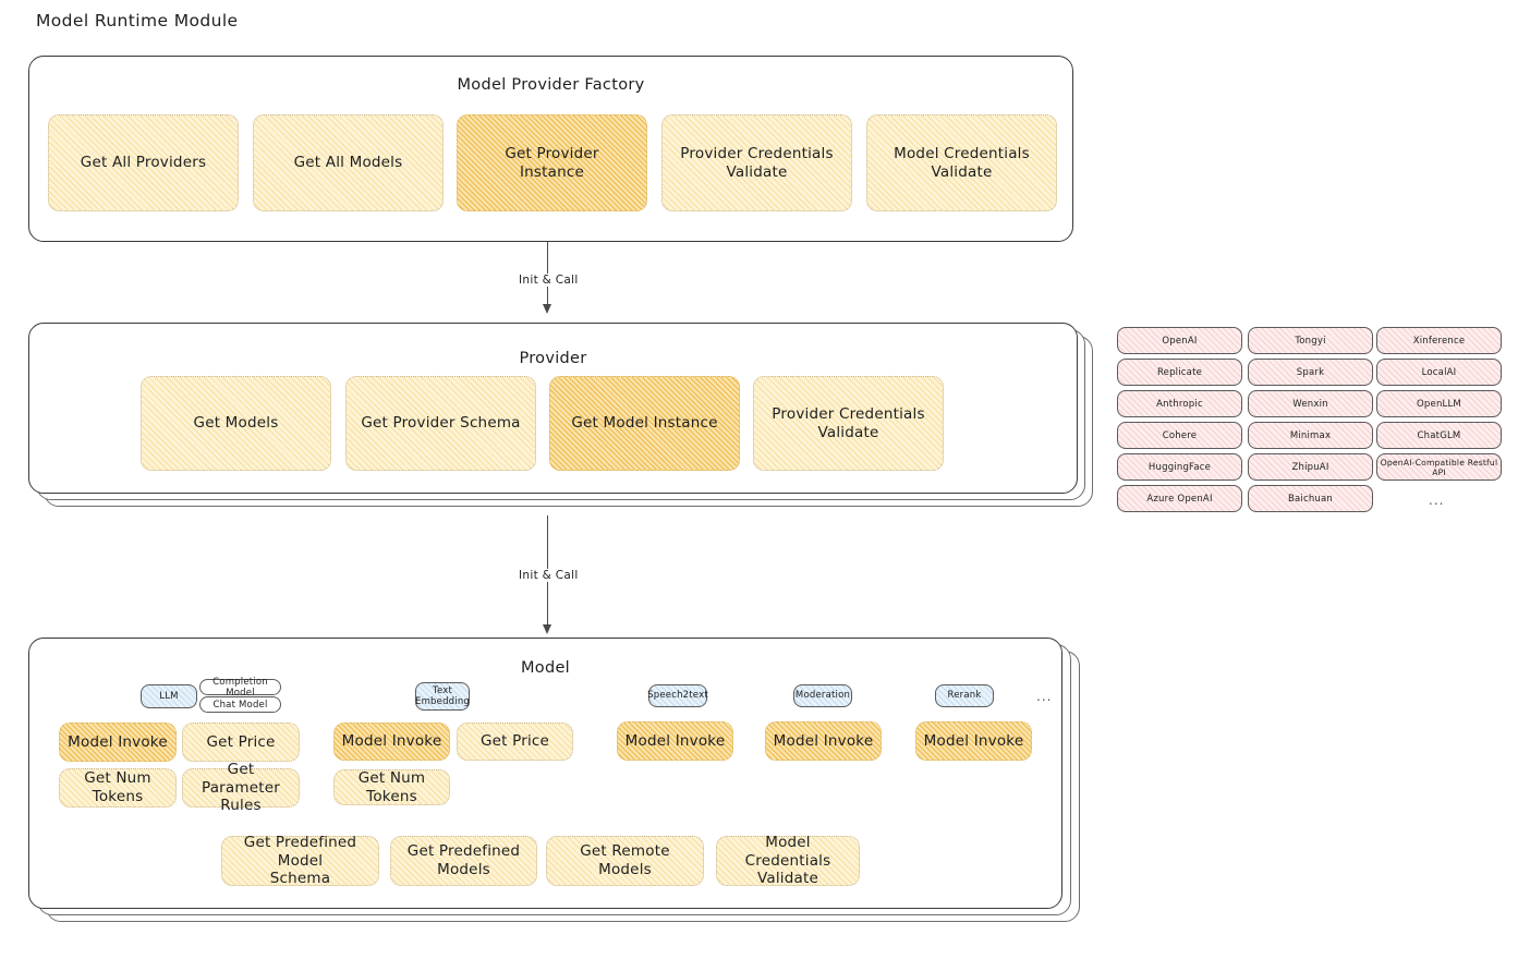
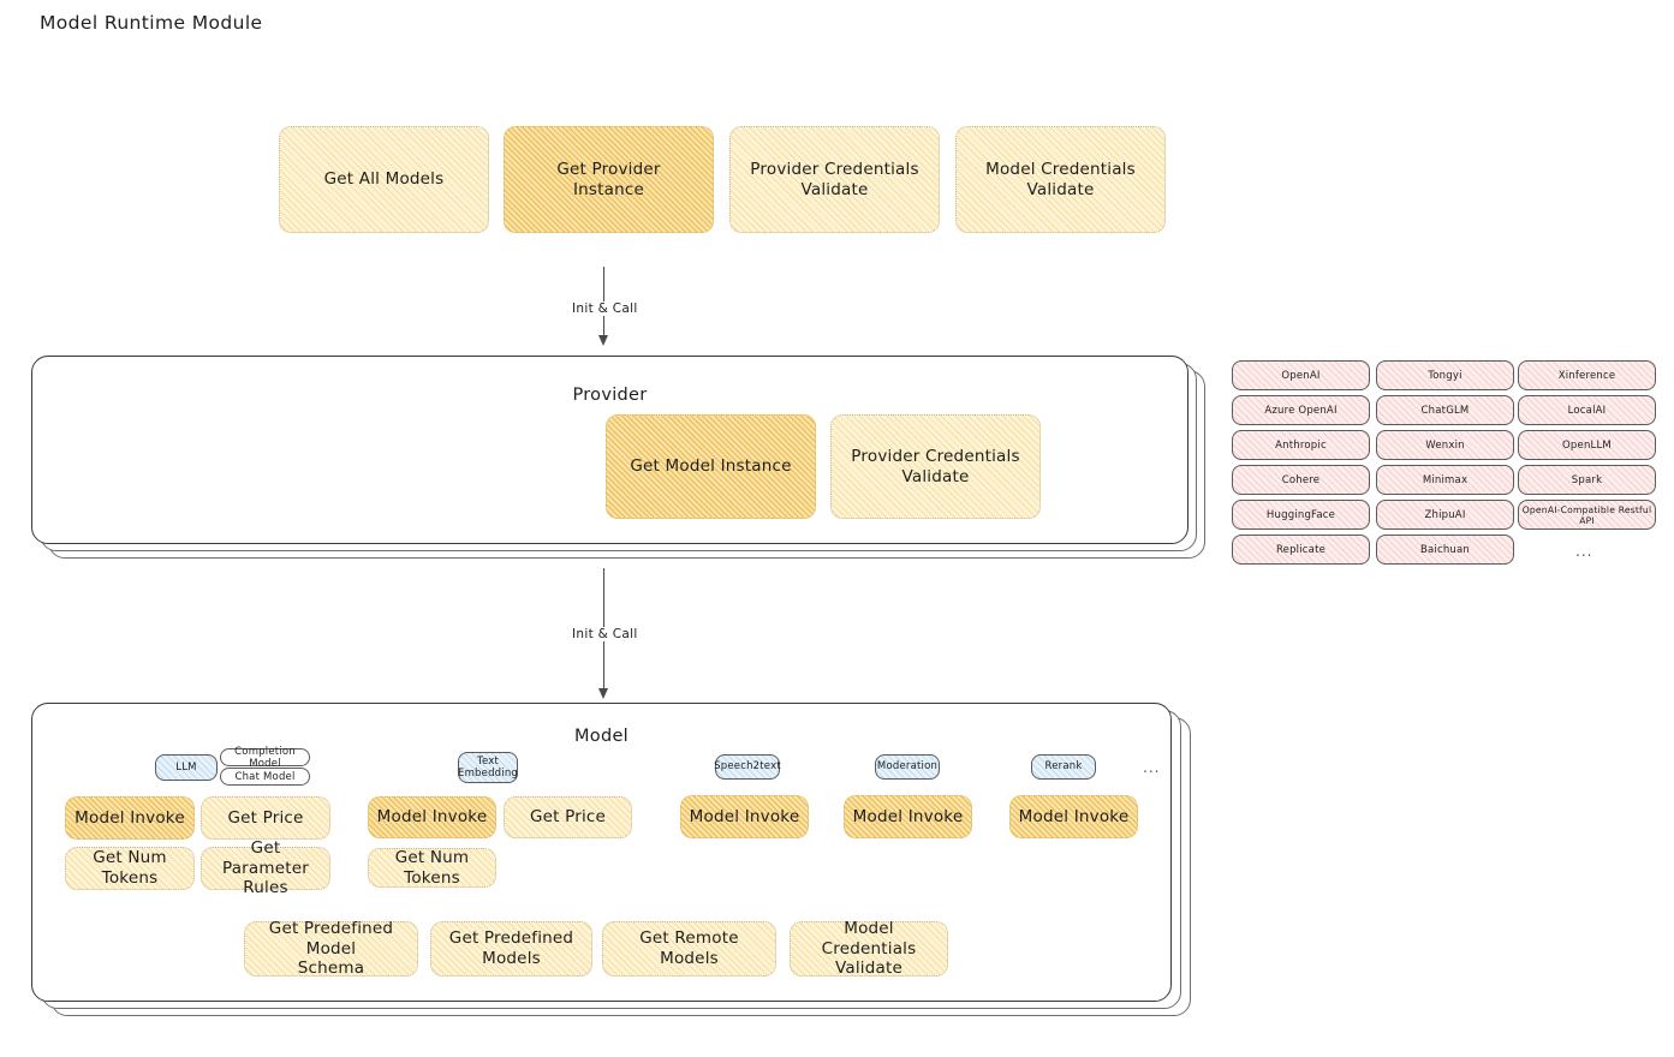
  Model Runtime Module
- Model Provider Factory
- Get All Providers
  Get All Models
  Get Provider
  Instance
  Provider Credentials
  Validate
  Model Credentials
  Validate
  Init & Call
  Provider
- Get Models
- Get Provider Schema
  Get Model Instance
  Provider Credentials
  Validate
  OpenAI
- Replicate
+ Azure OpenAI
  Anthropic
  Cohere
  HuggingFace
- Azure OpenAI
+ Replicate
  Tongyi
- Spark
+ ChatGLM
  Wenxin
  Minimax
  ZhipuAI
  Baichuan
  Xinference
  LocalAI
  OpenLLM
- ChatGLM
+ Spark
  OpenAI-Compatible Restful API
  ...
  Init & Call
  Model
  LLM
  Completion Model
  Chat Model
  Model Invoke
  Get Price
  Get Num Tokens
  Get Parameter
  Rules
  Text
  Embedding
  Model Invoke
  Get Price
  Get Num Tokens
  Speech2text
  Model Invoke
  Moderation
  Model Invoke
  Rerank
  Model Invoke
  ...
  Get Predefined Model
  Schema
  Get Predefined
  Models
  Get Remote Models
  Model Credentials
  Validate
